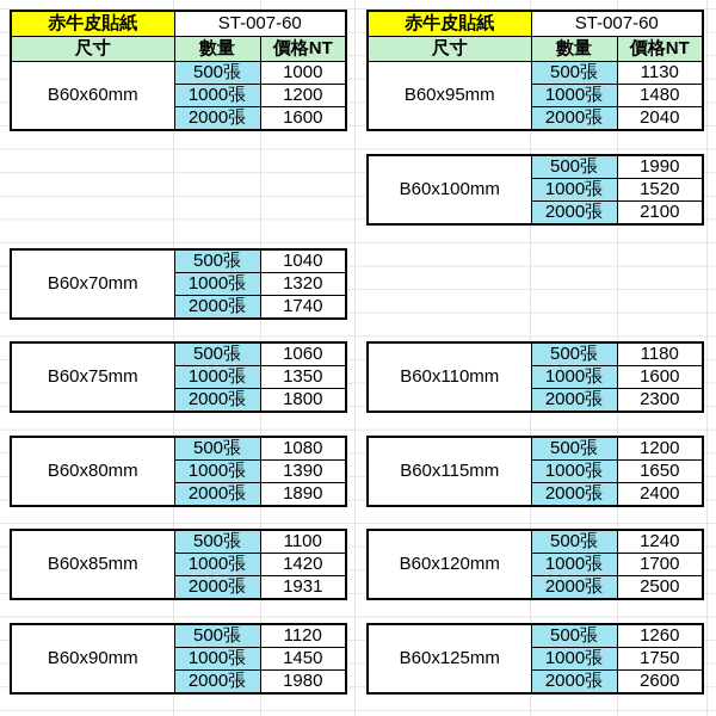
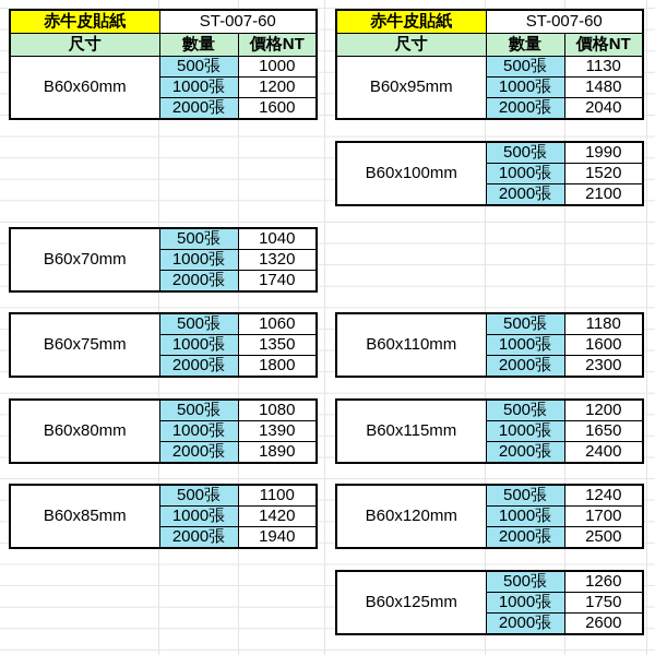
  赤牛皮貼紙	ST-007-60
  尺寸	數量	價格NT
  B60x60mm	500張	1000
  1000張	1200
  2000張	1600
  B60x70mm	500張	1040
  1000張	1320
  2000張	1740
  B60x75mm	500張	1060
  1000張	1350
  2000張	1800
  B60x80mm	500張	1080
  1000張	1390
  2000張	1890
  B60x85mm	500張	1100
  1000張	1420
- 2000張	1931
+ 2000張	1940
- B60x90mm	500張	1120
- 1000張	1450
- 2000張	1980
  赤牛皮貼紙	ST-007-60
  尺寸	數量	價格NT
  B60x95mm	500張	1130
  1000張	1480
  2000張	2040
  B60x100mm	500張	1990
  1000張	1520
  2000張	2100
  B60x110mm	500張	1180
  1000張	1600
  2000張	2300
  B60x115mm	500張	1200
  1000張	1650
  2000張	2400
  B60x120mm	500張	1240
  1000張	1700
  2000張	2500
  B60x125mm	500張	1260
  1000張	1750
  2000張	2600
